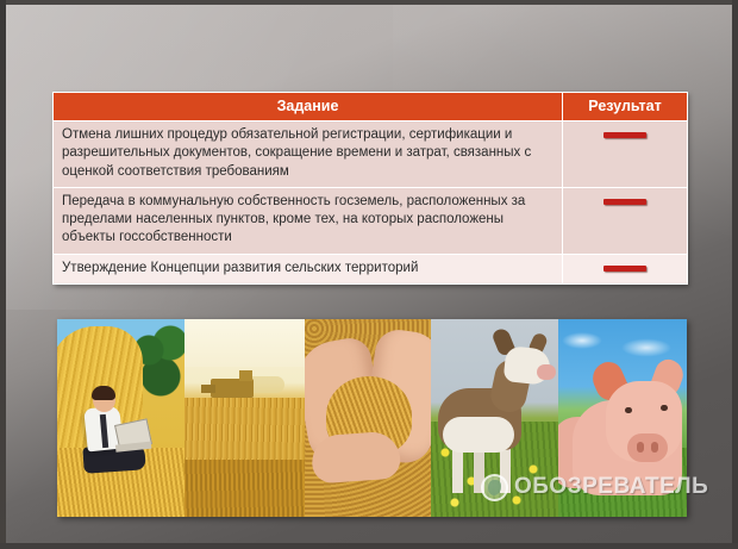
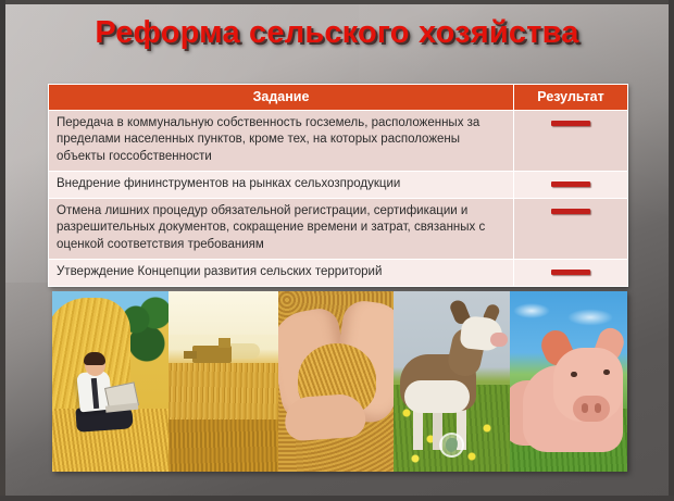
+ Реформа сельского хозяйства
  Задание	Результат
- Отмена лишних процедур обязательной регистрации, сертификации и разрешительных документов, сокращение времени и затрат, связанных с оценкой соответствия требованиям
+ Передача в коммунальную собственность госземель, расположенных за пределами населенных пунктов, кроме тех, на которых расположены объекты госсобственности
+ Внедрение фининструментов на рынках сельхозпродукции
- Передача в коммунальную собственность госземель, расположенных за пределами населенных пунктов, кроме тех, на которых расположены объекты госсобственности
+ Отмена лишних процедур обязательной регистрации, сертификации и разрешительных документов, сокращение времени и затрат, связанных с оценкой соответствия требованиям
  Утверждение Концепции развития сельских территорий
- ОБОЗРЕВАТЕЛЬ
